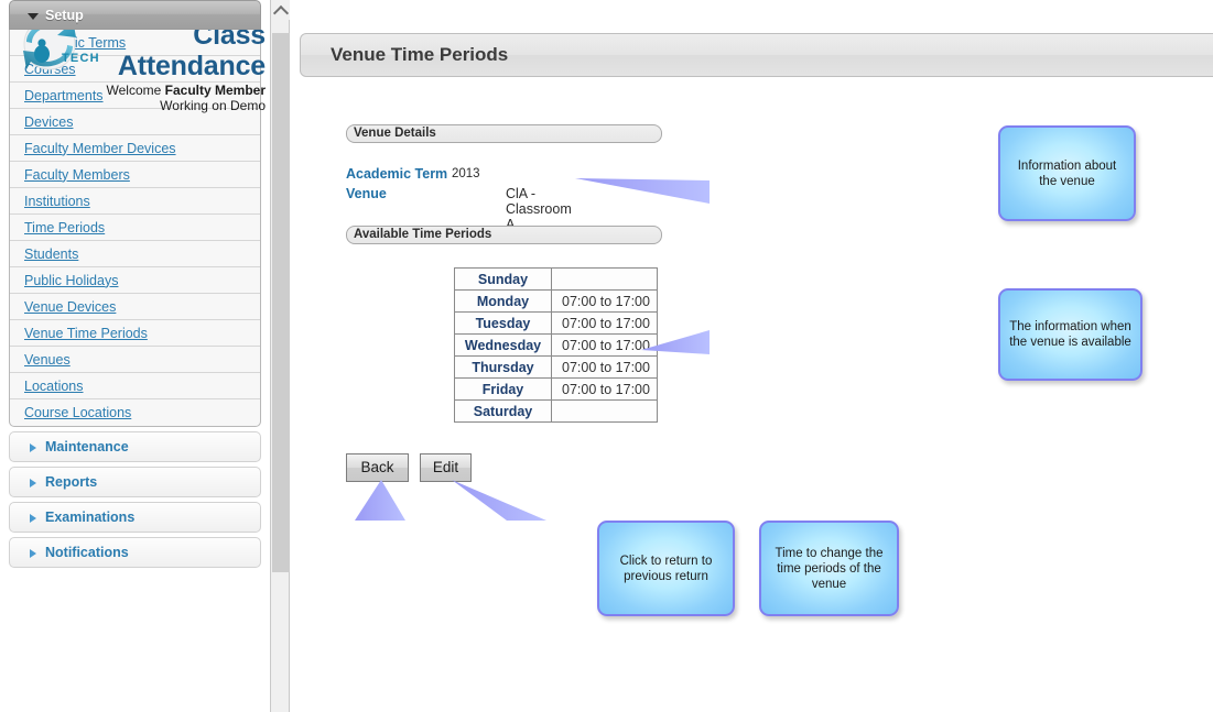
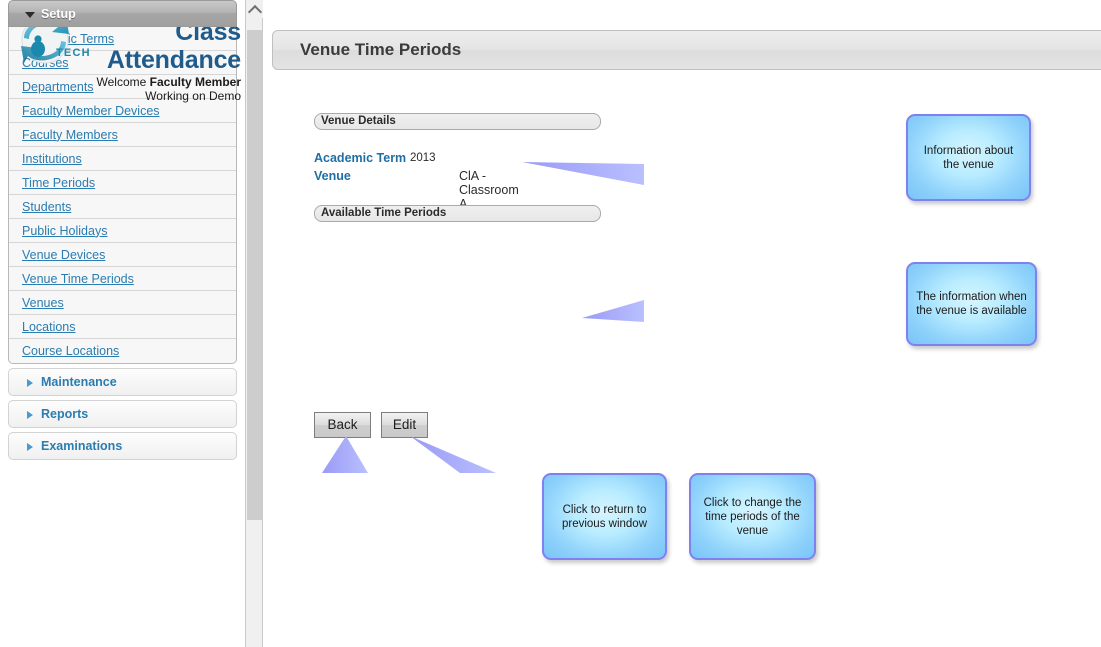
  TECH
  Class
  Attendance
  Welcome Faculty Member
  Working on Demo
  Setup
  Coses
  Departments
- Devices
  Faculty Member Devices
  Faculty Members
  Institutions
  Time Periods
  Students
  Public Holidays
  Venue Devices
  Venue Time Periods
  Venues
  Locations
  Course Locations
  Maintenance
  Reports
  Examinations
- Notifications
  Venue Time Periods
  Venue Details
  Academic Term
  2013
  Venue
  ClA - Classroom A
  Available Time Periods
- Sunday
- Monday	07:00 to 17:00
- Tuesday	07:00 to 17:00
- Wednesday	07:00 to 17:00
- Thursday	07:00 to 17:00
- Friday	07:00 to 17:00
- Saturday
  Back
  Edit
  Information about the venue
  The information when the venue is available
- Click to return to previous return
+ Click to return to previous window
- Time to change the time periods of the venue
+ Click to change the time periods of the venue
